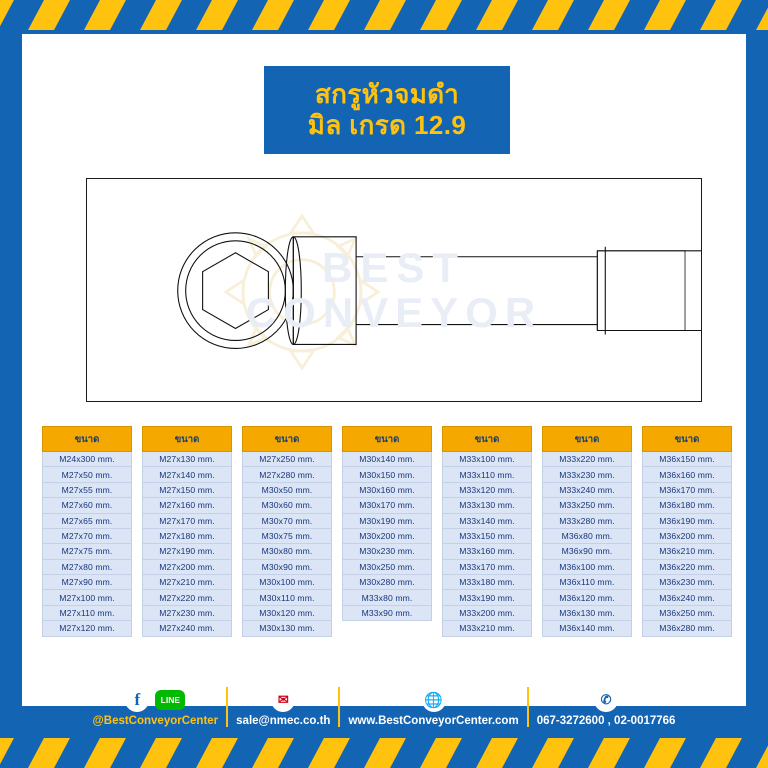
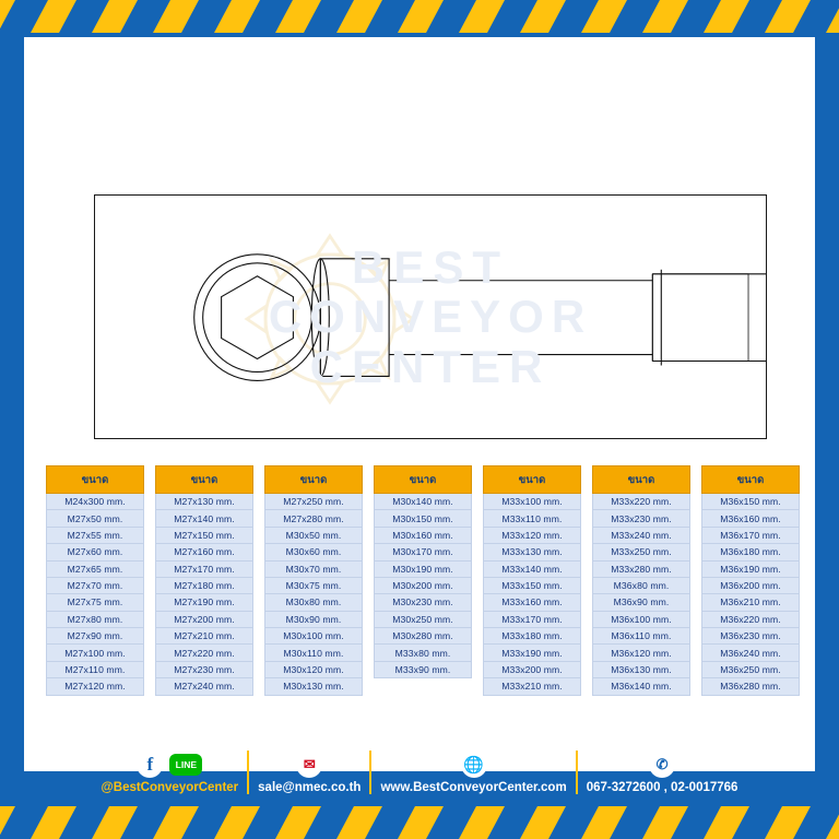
- สกรูหัวจมดำ
- มิล เกรด 12.9
  BEST
  CONVEYOR
+ CENTER
  ขนาด
  M24x300 mm.
  M27x50 mm.
  M27x55 mm.
  M27x60 mm.
  M27x65 mm.
  M27x70 mm.
  M27x75 mm.
  M27x80 mm.
  M27x90 mm.
  M27x100 mm.
  M27x110 mm.
  M27x120 mm.
  ขนาด
  M27x130 mm.
  M27x140 mm.
  M27x150 mm.
  M27x160 mm.
  M27x170 mm.
  M27x180 mm.
  M27x190 mm.
  M27x200 mm.
  M27x210 mm.
  M27x220 mm.
  M27x230 mm.
  M27x240 mm.
  ขนาด
  M27x250 mm.
  M27x280 mm.
  M30x50 mm.
  M30x60 mm.
  M30x70 mm.
  M30x75 mm.
  M30x80 mm.
  M30x90 mm.
  M30x100 mm.
  M30x110 mm.
  M30x120 mm.
  M30x130 mm.
  ขนาด
  M30x140 mm.
  M30x150 mm.
  M30x160 mm.
  M30x170 mm.
  M30x190 mm.
  M30x200 mm.
  M30x230 mm.
  M30x250 mm.
  M30x280 mm.
  M33x80 mm.
  M33x90 mm.
  ขนาด
  M33x100 mm.
  M33x110 mm.
  M33x120 mm.
  M33x130 mm.
  M33x140 mm.
  M33x150 mm.
  M33x160 mm.
  M33x170 mm.
  M33x180 mm.
  M33x190 mm.
  M33x200 mm.
  M33x210 mm.
  ขนาด
  M33x220 mm.
  M33x230 mm.
  M33x240 mm.
  M33x250 mm.
  M33x280 mm.
  M36x80 mm.
  M36x90 mm.
  M36x100 mm.
  M36x110 mm.
  M36x120 mm.
  M36x130 mm.
  M36x140 mm.
  ขนาด
  M36x150 mm.
  M36x160 mm.
  M36x170 mm.
  M36x180 mm.
  M36x190 mm.
  M36x200 mm.
  M36x210 mm.
  M36x220 mm.
  M36x230 mm.
  M36x240 mm.
  M36x250 mm.
  M36x280 mm.
  f
  LINE
  @BestConveyorCenter
  ✉
  sale@nmec.co.th
  🌐
  www.BestConveyorCenter.com
  ✆
  067-3272600 , 02-0017766
